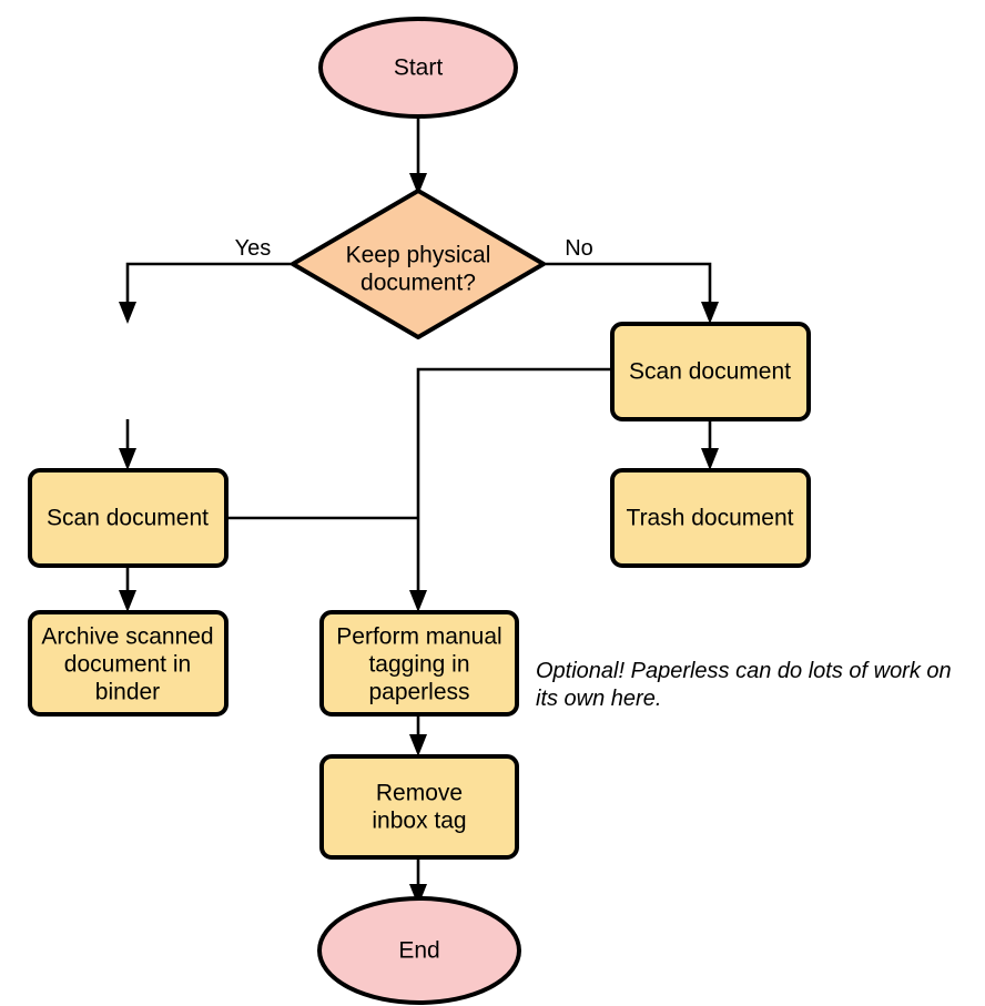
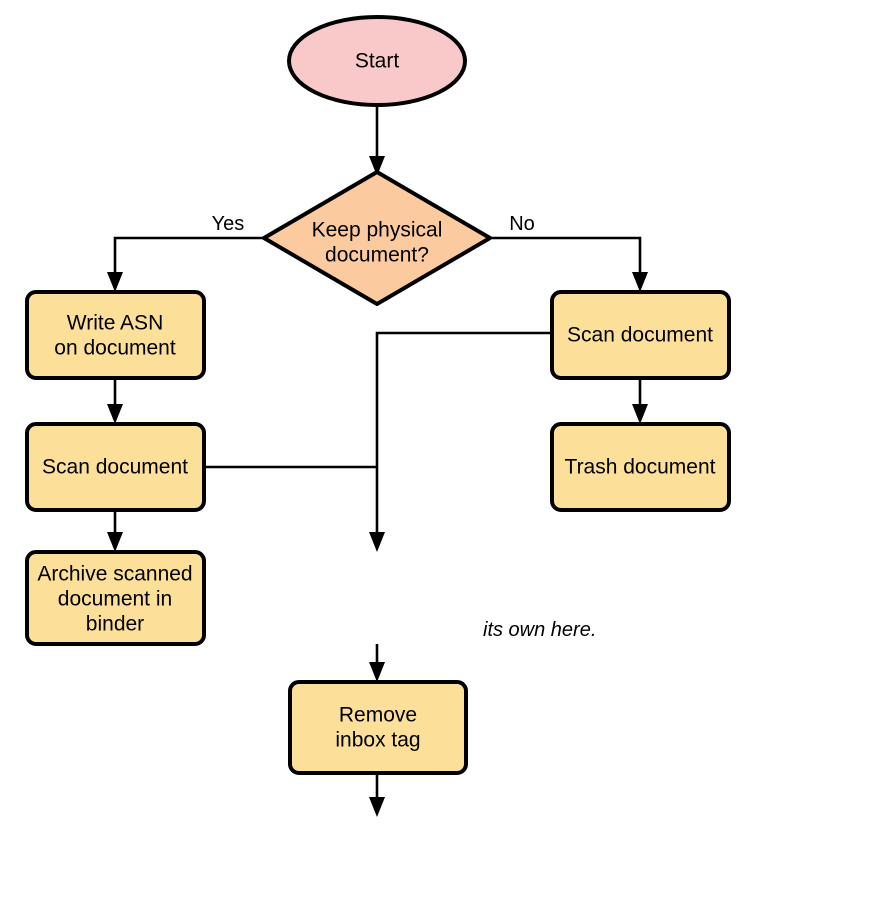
  Yes
  No
  Start
  Keep physical
  document?
+ Write ASN
+ on document
  Scan document
  Archive scanned
  document in
  binder
  Scan document
  Trash document
- Perform manual
- tagging in
- paperless
  Remove
  inbox tag
- End
- Optional! Paperless can do lots of work on
  its own here.
